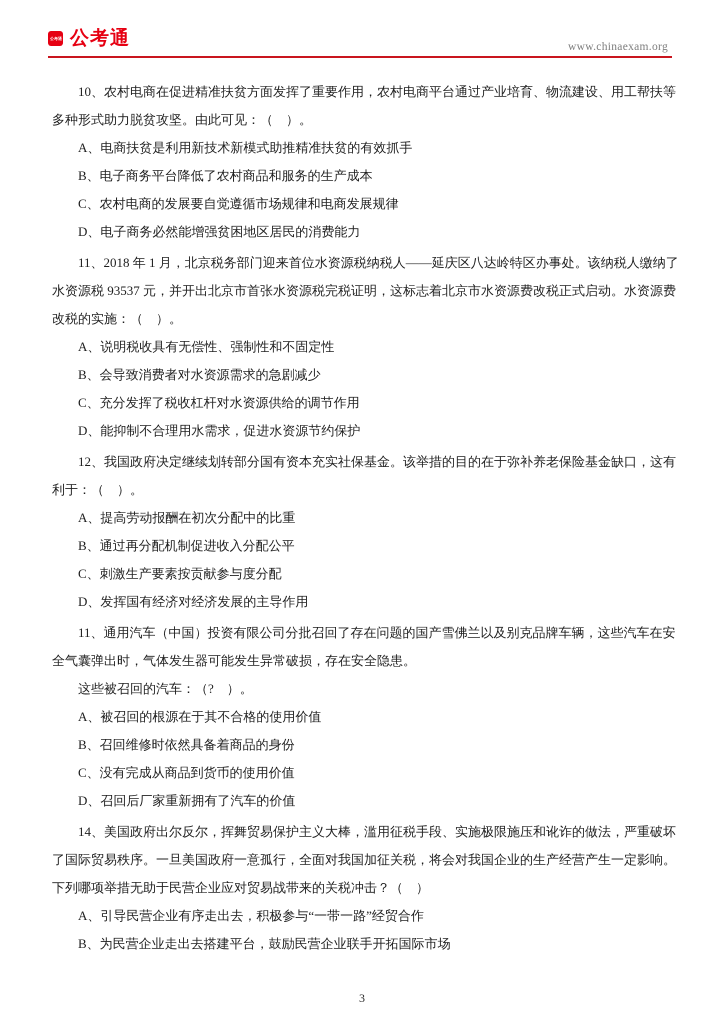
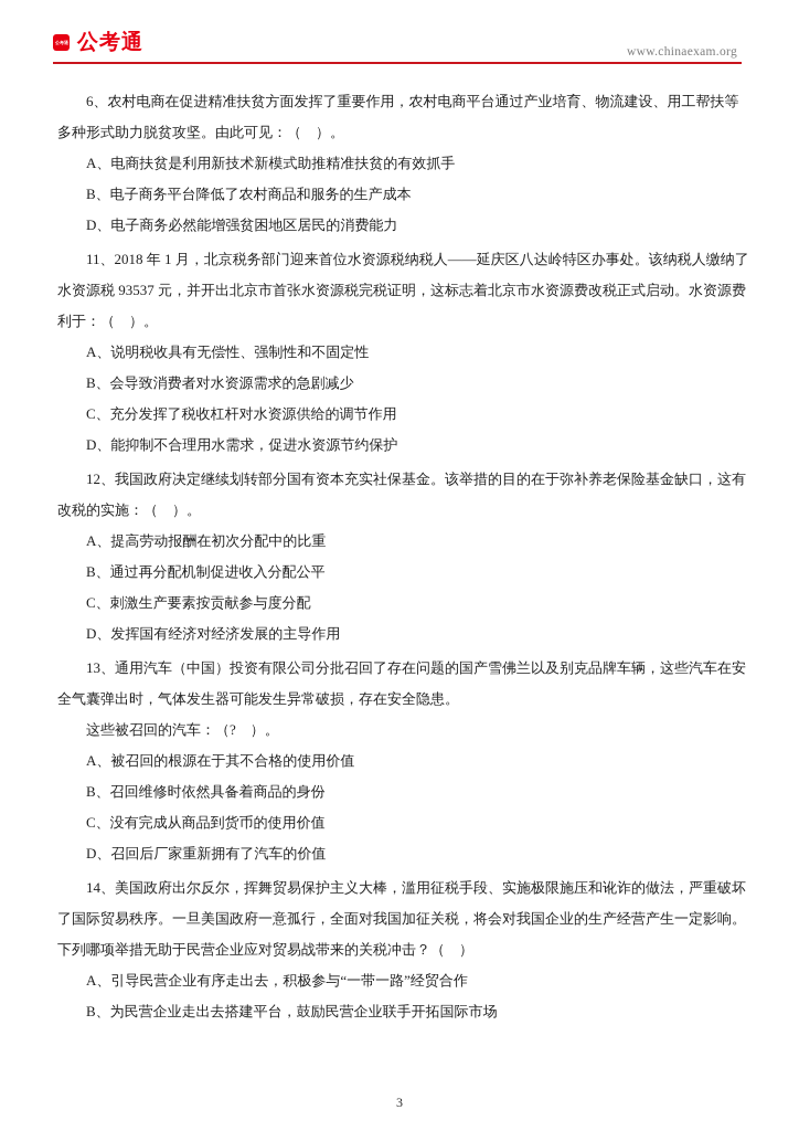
  公考通
  www.chinaexam.org
- 10、农村电商在促进精准扶贫方面发挥了重要作用，农村电商平台通过产业培育、物流建设、用工帮扶等
+ 6、农村电商在促进精准扶贫方面发挥了重要作用，农村电商平台通过产业培育、物流建设、用工帮扶等
  多种形式助力脱贫攻坚。由此可见：（ ）。
  A、电商扶贫是利用新技术新模式助推精准扶贫的有效抓手
  B、电子商务平台降低了农村商品和服务的生产成本
- C、农村电商的发展要自觉遵循市场规律和电商发展规律
  D、电子商务必然能增强贫困地区居民的消费能力
  11、2018 年 1 月，北京税务部门迎来首位水资源税纳税人——延庆区八达岭特区办事处。该纳税人缴纳了
  水资源税 93537 元，并开出北京市首张水资源税完税证明，这标志着北京市水资源费改税正式启动。水资源费
- 改税的实施：（ ）。
+ 利于：（ ）。
  A、说明税收具有无偿性、强制性和不固定性
  B、会导致消费者对水资源需求的急剧减少
  C、充分发挥了税收杠杆对水资源供给的调节作用
  D、能抑制不合理用水需求，促进水资源节约保护
  12、我国政府决定继续划转部分国有资本充实社保基金。该举措的目的在于弥补养老保险基金缺口，这有
- 利于：（ ）。
+ 改税的实施：（ ）。
  A、提高劳动报酬在初次分配中的比重
  B、通过再分配机制促进收入分配公平
  C、刺激生产要素按贡献参与度分配
  D、发挥国有经济对经济发展的主导作用
- 11、通用汽车（中国）投资有限公司分批召回了存在问题的国产雪佛兰以及别克品牌车辆，这些汽车在安
+ 13、通用汽车（中国）投资有限公司分批召回了存在问题的国产雪佛兰以及别克品牌车辆，这些汽车在安
  全气囊弹出时，气体发生器可能发生异常破损，存在安全隐患。
  这些被召回的汽车：（? ）。
  A、被召回的根源在于其不合格的使用价值
  B、召回维修时依然具备着商品的身份
  C、没有完成从商品到货币的使用价值
  D、召回后厂家重新拥有了汽车的价值
  14、美国政府出尔反尔，挥舞贸易保护主义大棒，滥用征税手段、实施极限施压和讹诈的做法，严重破坏
  了国际贸易秩序。一旦美国政府一意孤行，全面对我国加征关税，将会对我国企业的生产经营产生一定影响。
  下列哪项举措无助于民营企业应对贸易战带来的关税冲击？（ ）
  A、引导民营企业有序走出去，积极参与“一带一路”经贸合作
  B、为民营企业走出去搭建平台，鼓励民营企业联手开拓国际市场
  3
